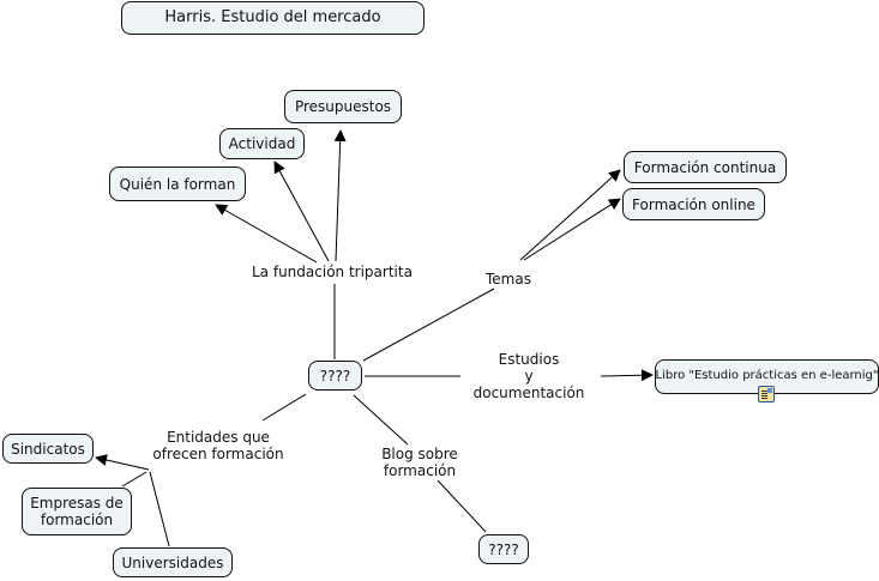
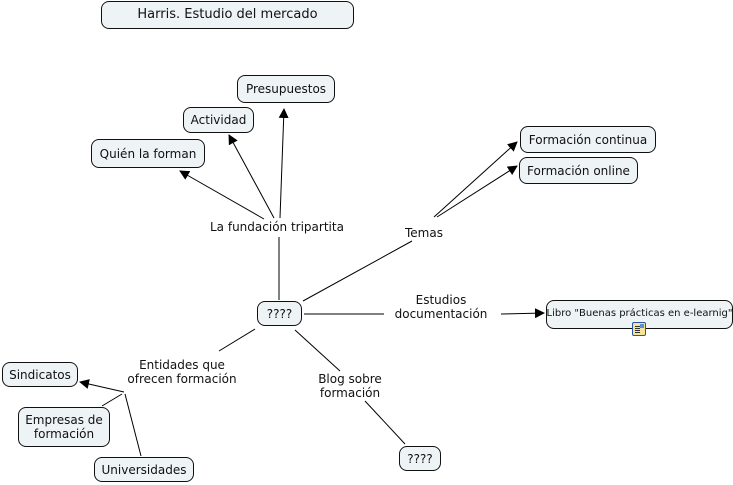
  Harris. Estudio del mercado
  Presupuestos
  Actividad
  Quién la forman
  La fundación tripartita
  Formación continua
  Formación online
  Temas
  ????
  Estudios
- y
  documentación
- Libro "Estudio prácticas en e-learnig"
+ Libro "Buenas prácticas en e-learnig"
  Entidades que
  ofrecen formación
  Blog sobre
  formación
  Sindicatos
  Empresas de
  formación
  Universidades
  ????
